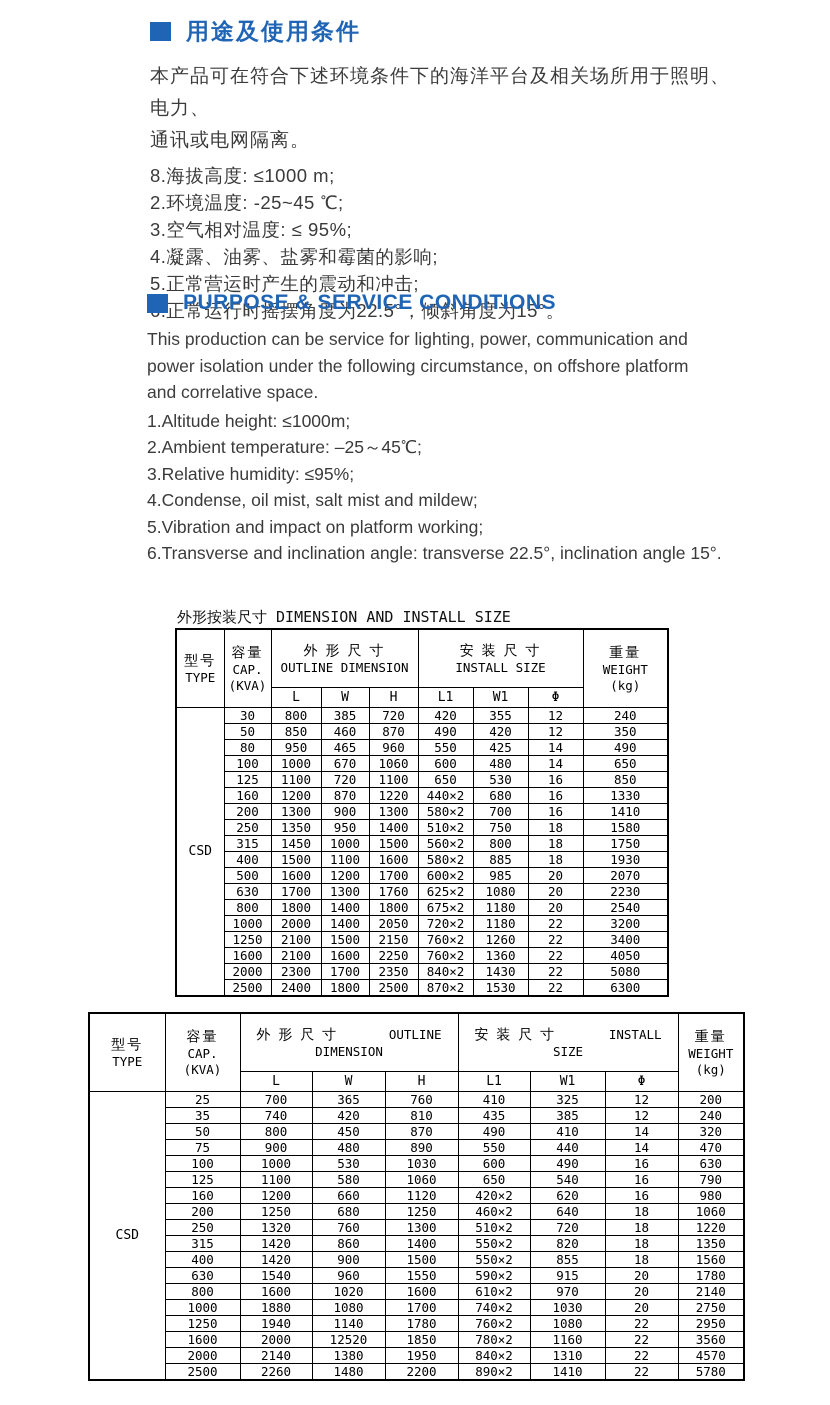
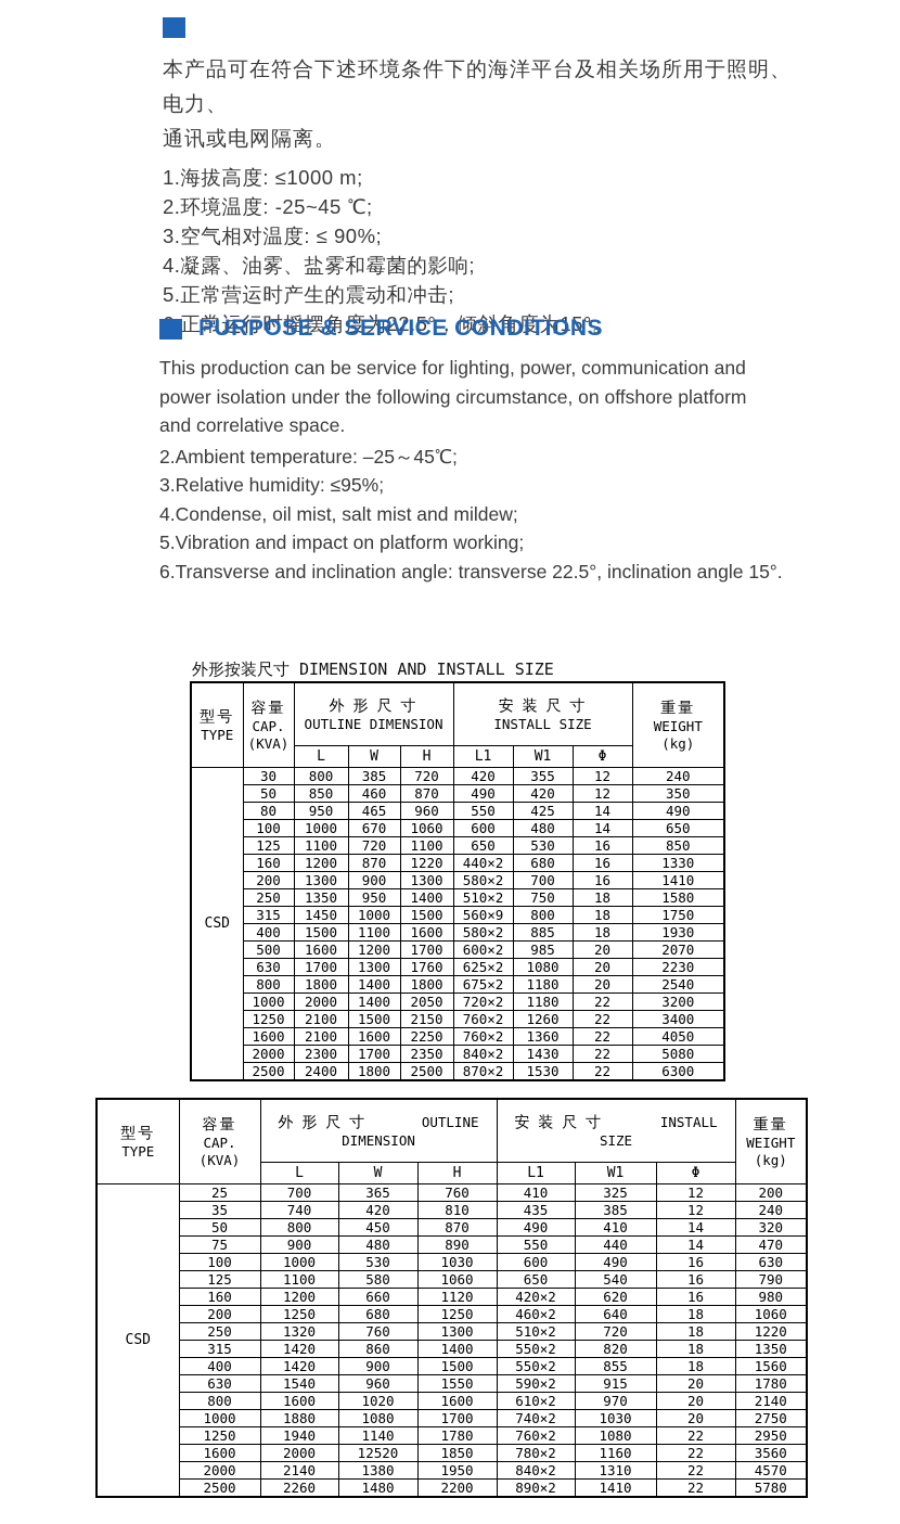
- 用途及使用条件
  本产品可在符合下述环境条件下的海洋平台及相关场所用于照明、电力、
  通讯或电网隔离。
- 8.海拔高度: ≤1000 m;
+ 1.海拔高度: ≤1000 m;
  2.环境温度: -25~45 ℃;
- 3.空气相对温度: ≤ 95%;
+ 3.空气相对温度: ≤ 90%;
  4.凝露、油雾、盐雾和霉菌的影响;
  5.正常营运时产生的震动和冲击;
  正常运行时摇摆角度为22.5°，倾斜角度为15°。
  PURPOSE & SERVICE CONDITIONS
  This production can be service for lighting, power, communication and
  power isolation under the following circumstance, on offshore platform
  and correlative space.
- 1.Altitude height: ≤1000m;
  2.Ambient temperature: –25～45℃;
  3.Relative humidity: ≤95%;
  4.Condense, oil mist, salt mist and mildew;
  5.Vibration and impact on platform working;
  6.Transverse and inclination angle: transverse 22.5°, inclination angle 15°.
  外形按装尺寸 DIMENSION AND INSTALL SIZE
  型号 TYPE	容量 CAP. (KVA)	外 形 尺 寸 OUTLINE DIMENSION	安 装 尺 寸 INSTALL SIZE	重量 WEIGHT (kg)
  L	W	H	L1	W1	Φ
  CSD	30	800	385	720	420	355	12	240
  50	850	460	870	490	420	12	350
  80	950	465	960	550	425	14	490
  100	1000	670	1060	600	480	14	650
  125	1100	720	1100	650	530	16	850
  160	1200	870	1220	440×2	680	16	1330
  200	1300	900	1300	580×2	700	16	1410
  250	1350	950	1400	510×2	750	18	1580
- 315	1450	1000	1500	560×2	800	18	1750
+ 315	1450	1000	1500	560×9	800	18	1750
  400	1500	1100	1600	580×2	885	18	1930
  500	1600	1200	1700	600×2	985	20	2070
  630	1700	1300	1760	625×2	1080	20	2230
  800	1800	1400	1800	675×2	1180	20	2540
  1000	2000	1400	2050	720×2	1180	22	3200
  1250	2100	1500	2150	760×2	1260	22	3400
  1600	2100	1600	2250	760×2	1360	22	4050
  2000	2300	1700	2350	840×2	1430	22	5080
  2500	2400	1800	2500	870×2	1530	22	6300
  型号 TYPE	容量 CAP. (KVA)	外 形 尺 寸 OUTLINE DIMENSION	安 装 尺 寸 INSTALL SIZE	重量 WEIGHT (kg)
  L	W	H	L1	W1	Φ
  CSD	25	700	365	760	410	325	12	200
  35	740	420	810	435	385	12	240
  50	800	450	870	490	410	14	320
  75	900	480	890	550	440	14	470
  100	1000	530	1030	600	490	16	630
  125	1100	580	1060	650	540	16	790
  160	1200	660	1120	420×2	620	16	980
  200	1250	680	1250	460×2	640	18	1060
  250	1320	760	1300	510×2	720	18	1220
  315	1420	860	1400	550×2	820	18	1350
  400	1420	900	1500	550×2	855	18	1560
  630	1540	960	1550	590×2	915	20	1780
  800	1600	1020	1600	610×2	970	20	2140
  1000	1880	1080	1700	740×2	1030	20	2750
  1250	1940	1140	1780	760×2	1080	22	2950
  1600	2000	12520	1850	780×2	1160	22	3560
  2000	2140	1380	1950	840×2	1310	22	4570
  2500	2260	1480	2200	890×2	1410	22	5780
